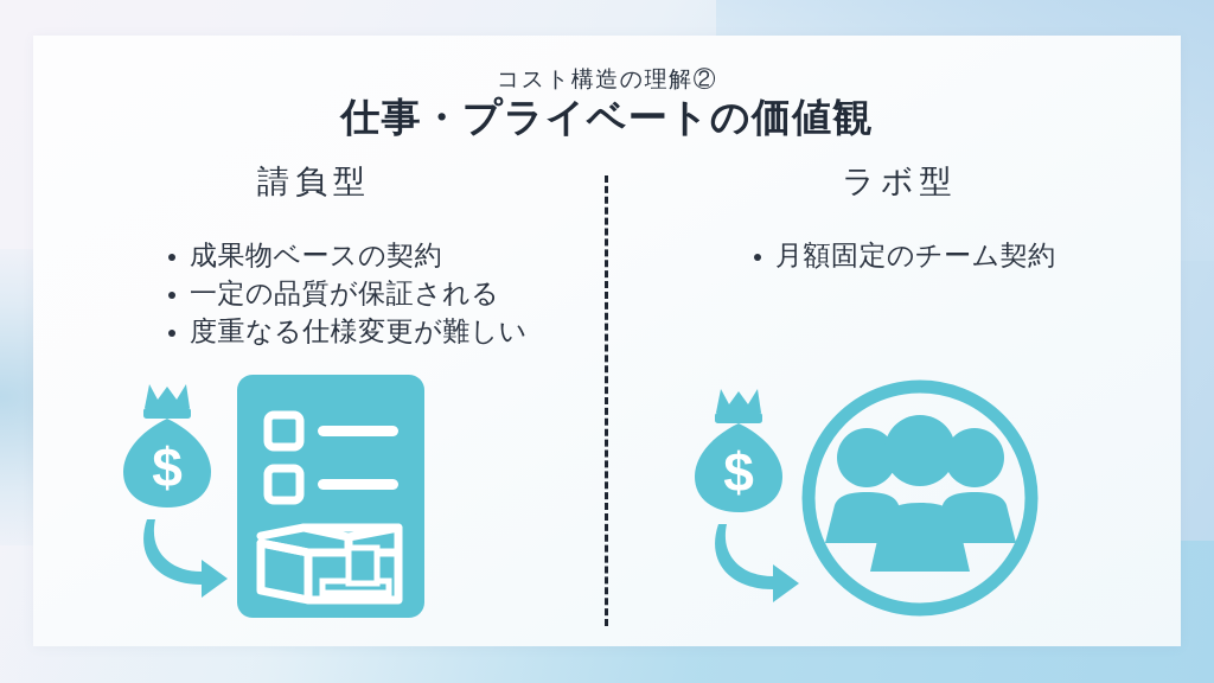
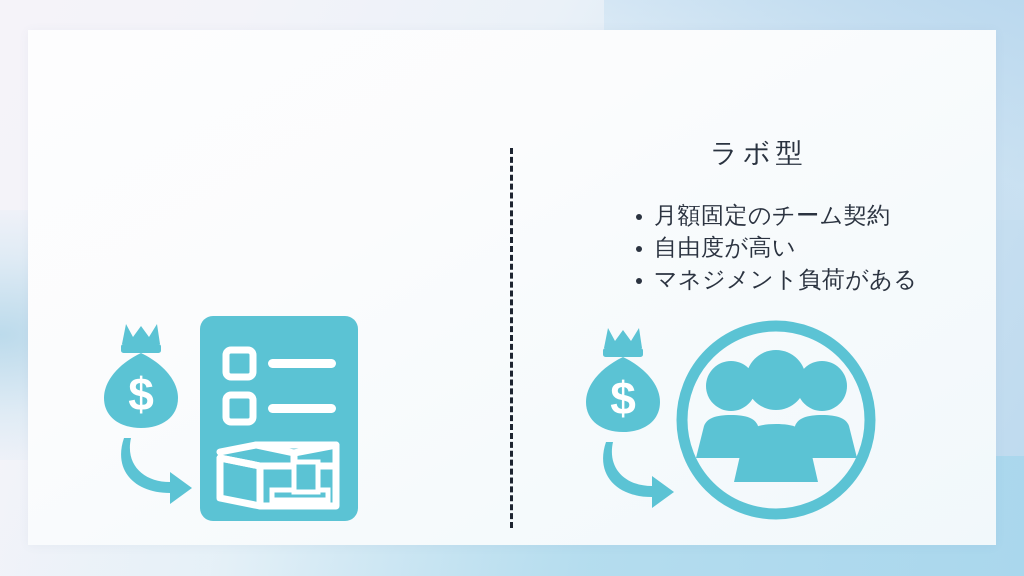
- コスト構造の理解②
- 仕事・プライベートの価値観
- 請負型
- 成果物ベースの契約
- 一定の品質が保証される
- 度重なる仕様変更が難しい
  $
  ラボ型
  月額固定のチーム契約
+ 自由度が高い
+ マネジメント負荷がある
  $
